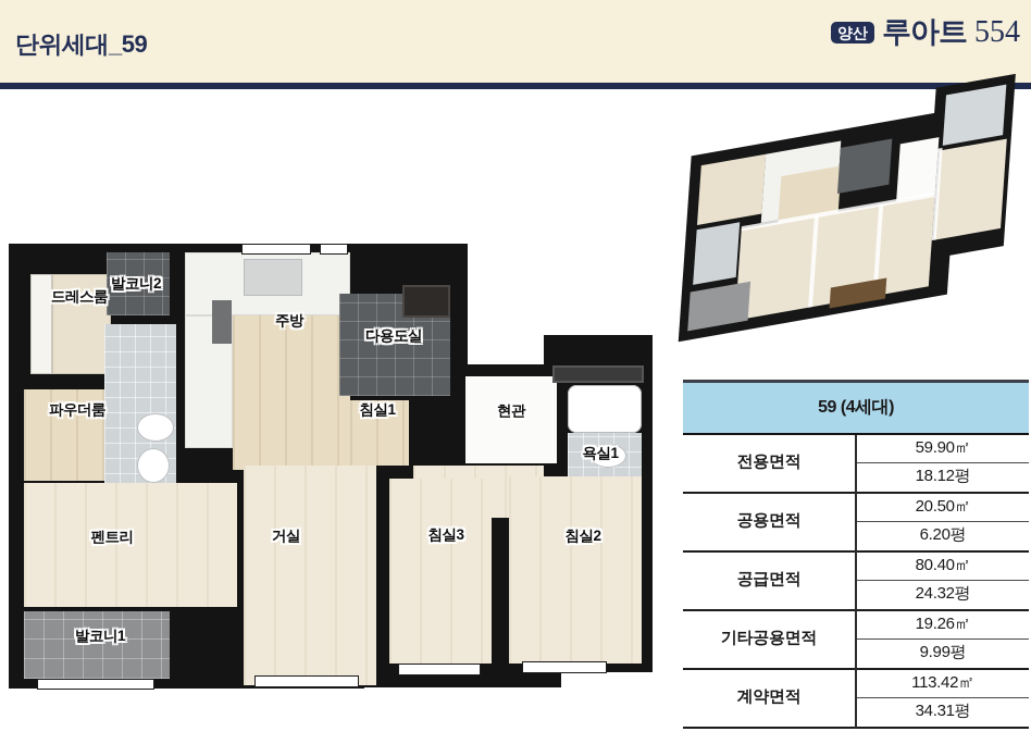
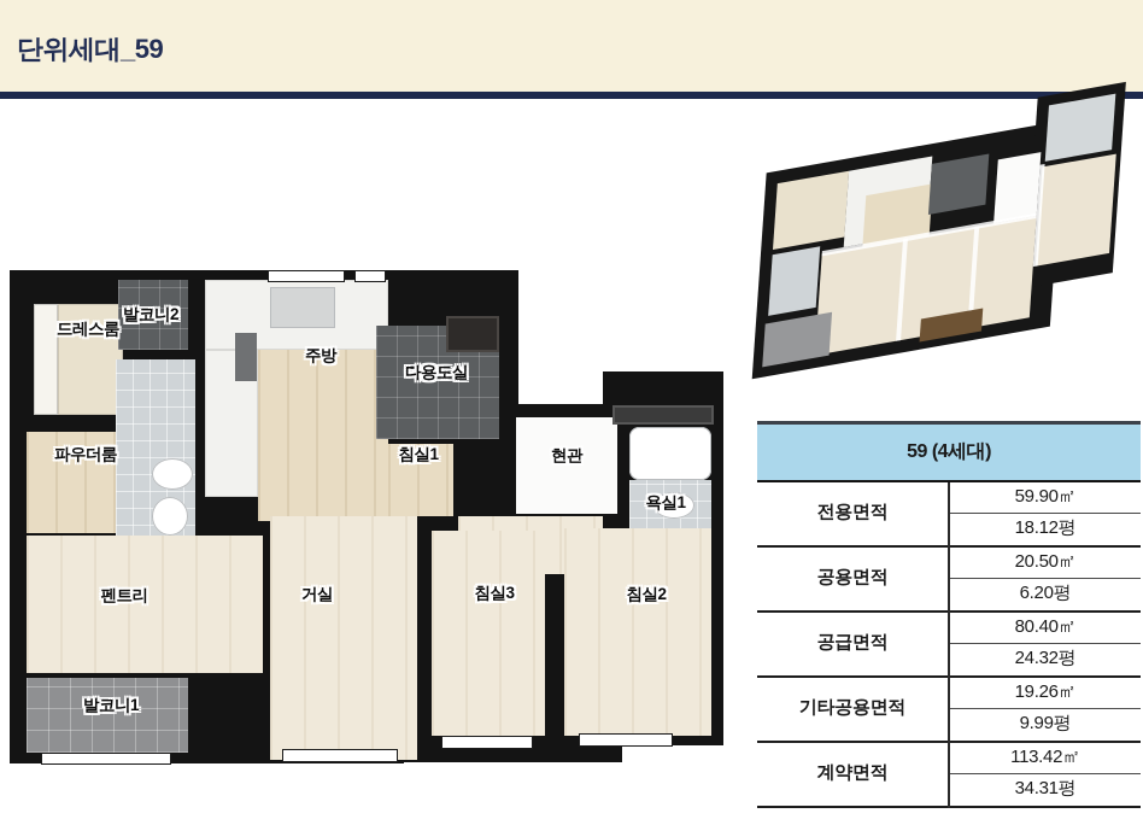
  단위세대_59
- 양산
- 루아트
- 554
  발코니2
  드레스룸
  주방
  다용도실
  파우더룸
  침실1
  현관
  욕실1
  펜트리
  거실
  침실3
  침실2
  발코니1
  59 (4세대)
  전용면적	59.90㎡
  18.12평
  공용면적	20.50㎡
  6.20평
  공급면적	80.40㎡
  24.32평
  기타공용면적	19.26㎡
  9.99평
  계약면적	113.42㎡
  34.31평
